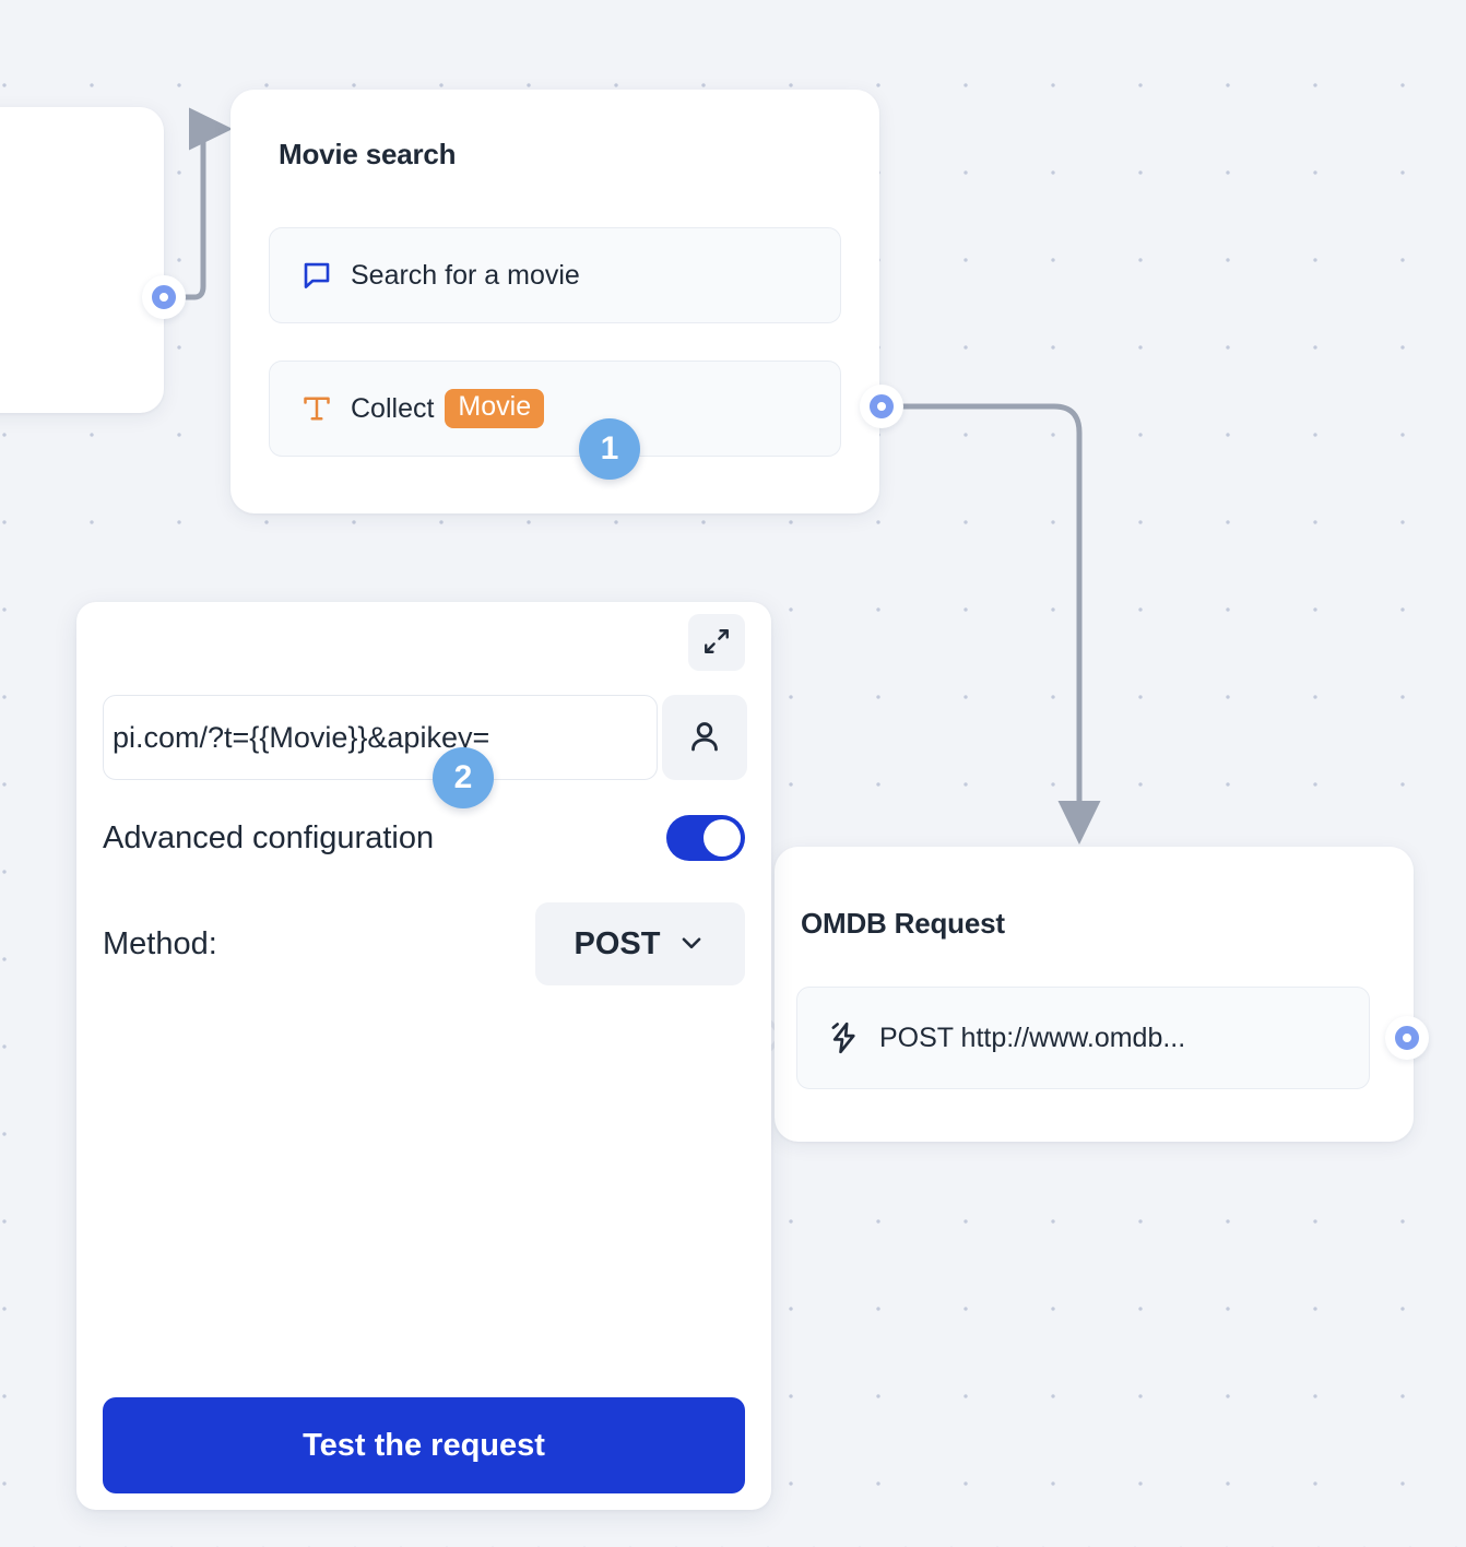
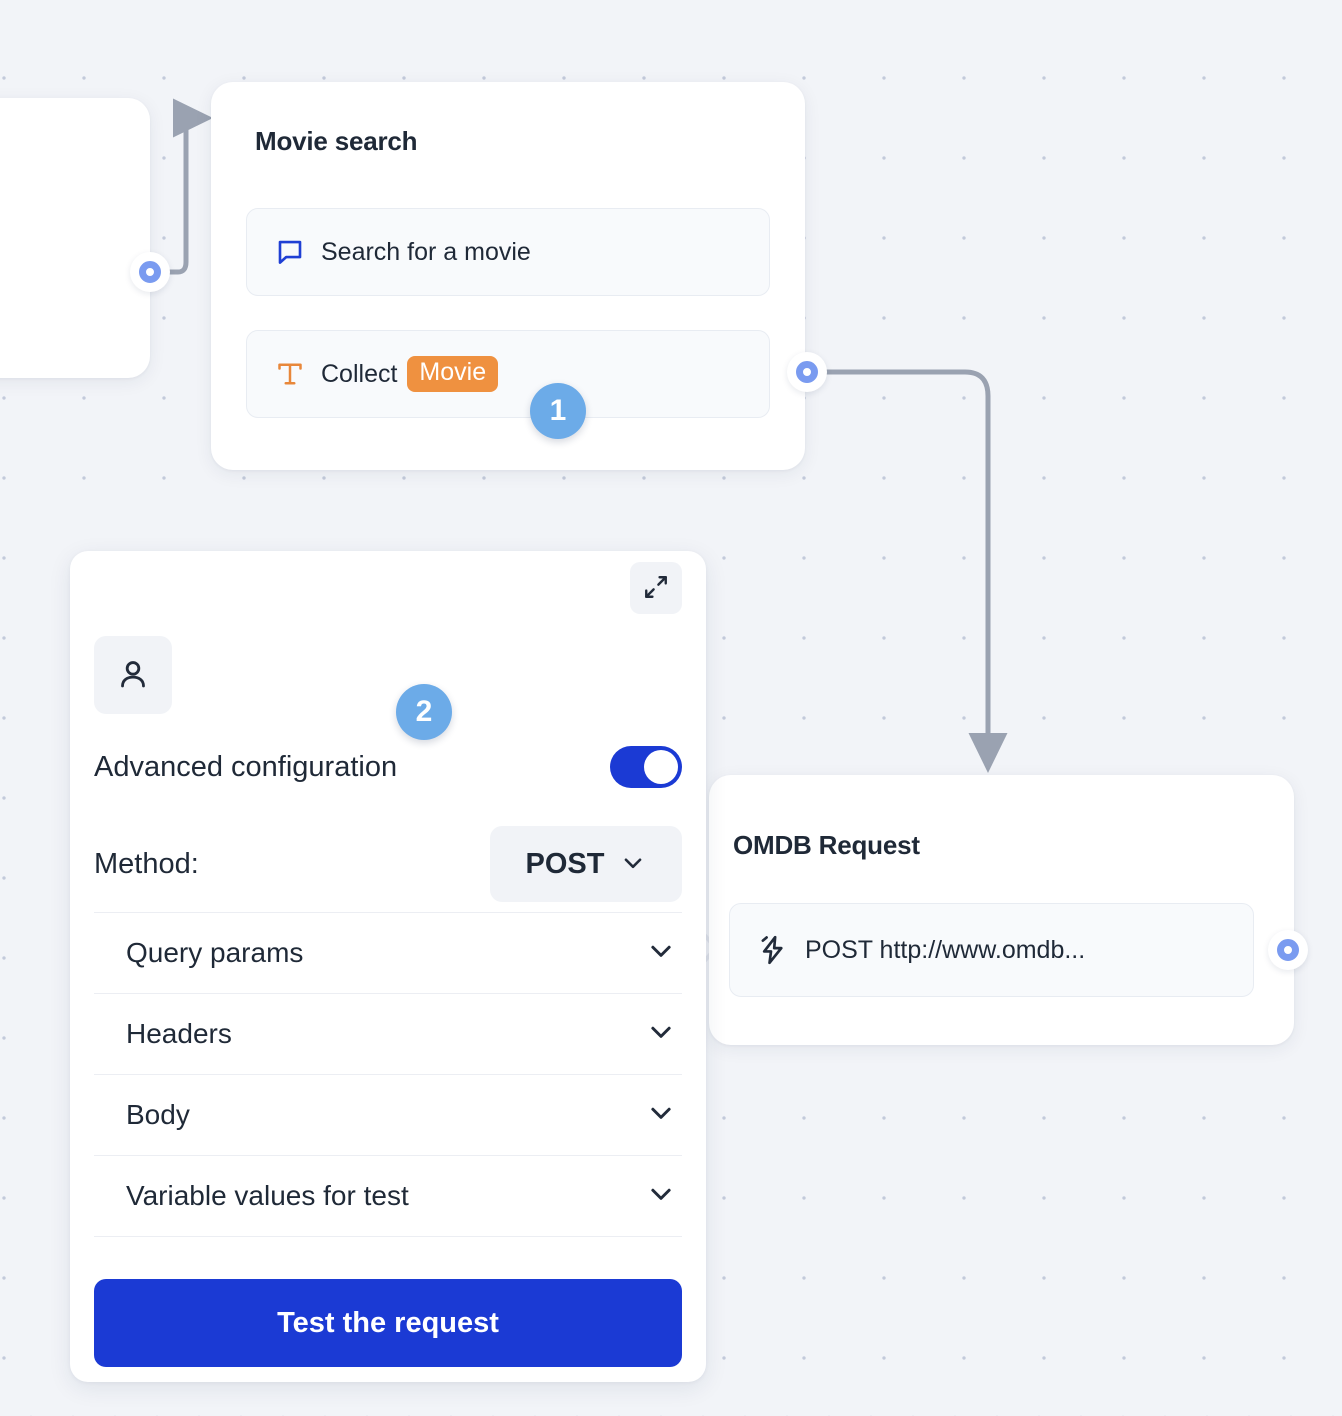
  Movie search
  Search for a movie
  Collect
  Movie
  OMDB Request
  POST http://www.omdb...
- pi.com/?t={{Movie}}&apikey=
  Advanced configuration
  Method:
  POST
+ Query params
+ Headers
+ Body
+ Variable values for test
  Test the request
  1
  2
